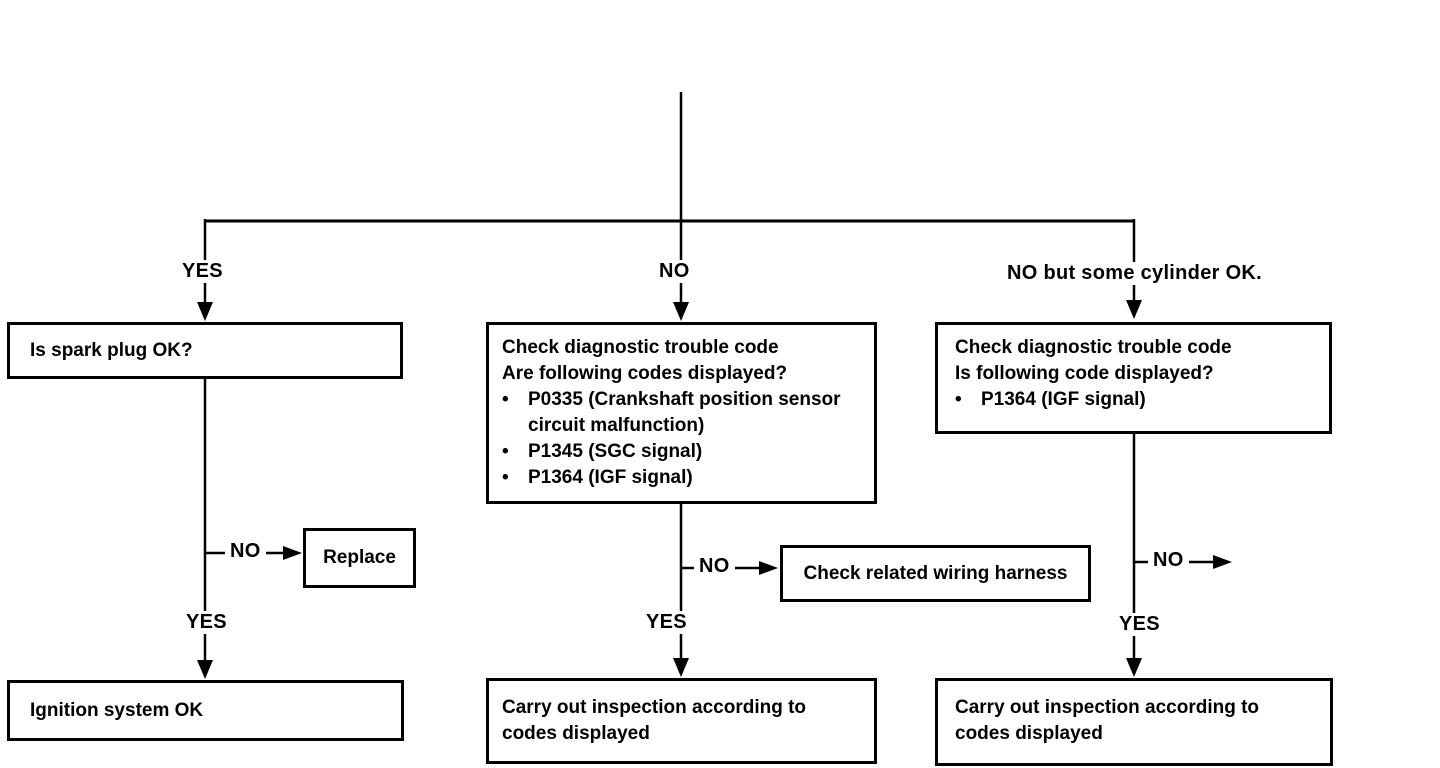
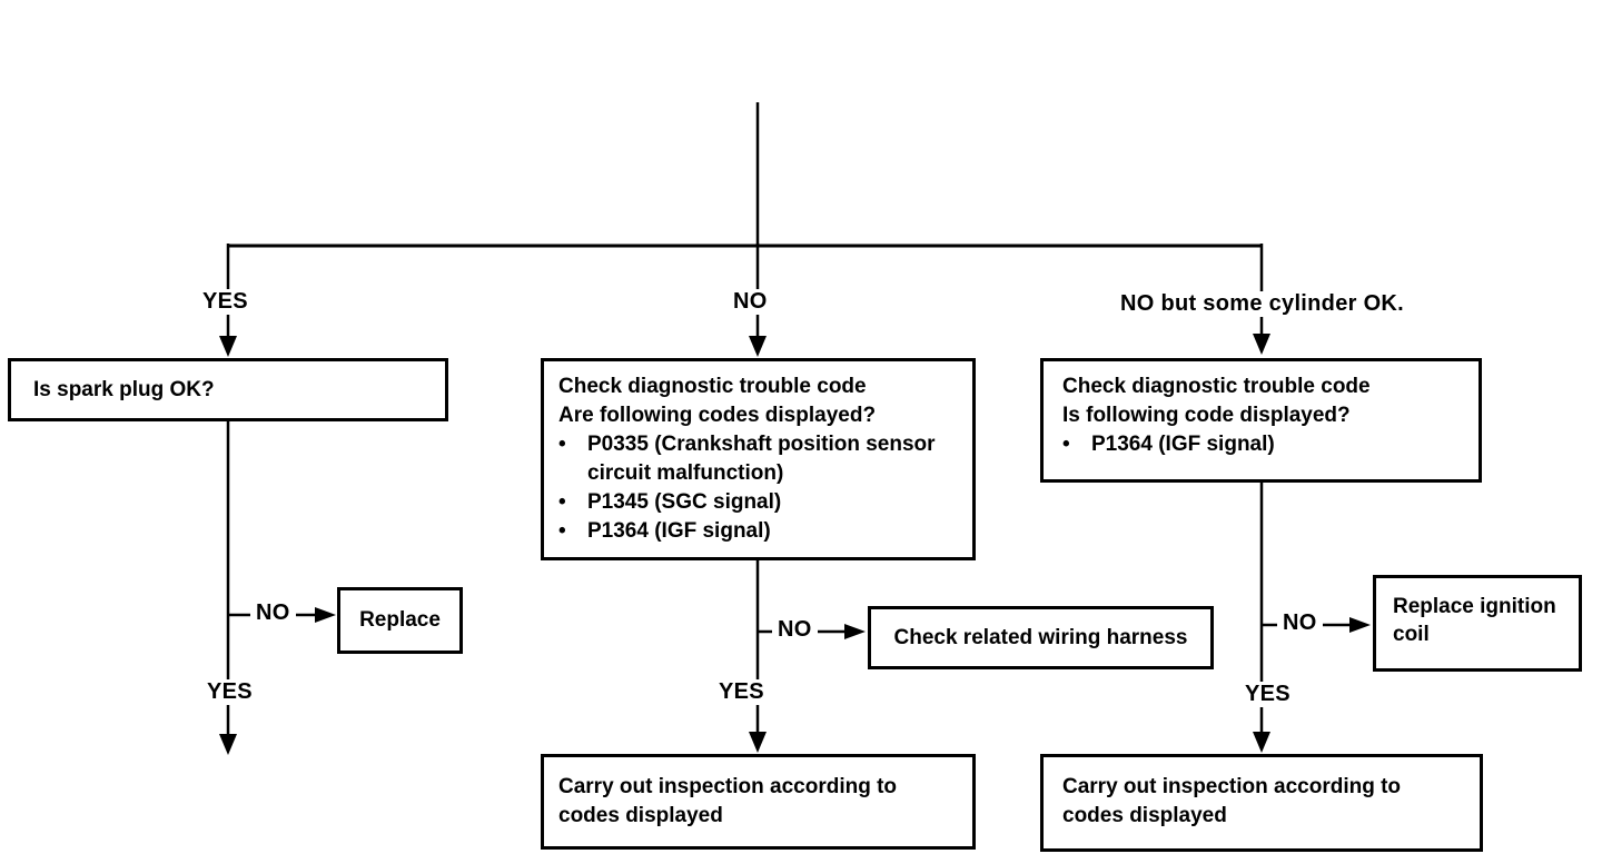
  YES
  NO
  NO but some cylinder OK.
  Is spark plug OK?
  NO
  Replace
  YES
- Ignition system OK
  Check diagnostic trouble code
  Are following codes displayed?
  •
  P0335 (Crankshaft position sensor circuit malfunction)
  •
  P1345 (SGC signal)
  •
  P1364 (IGF signal)
  NO
  Check related wiring harness
  YES
  Carry out inspection according to codes displayed
  Check diagnostic trouble code
  Is following code displayed?
  •
  P1364 (IGF signal)
  NO
+ Replace ignition coil
  YES
  Carry out inspection according to codes displayed
